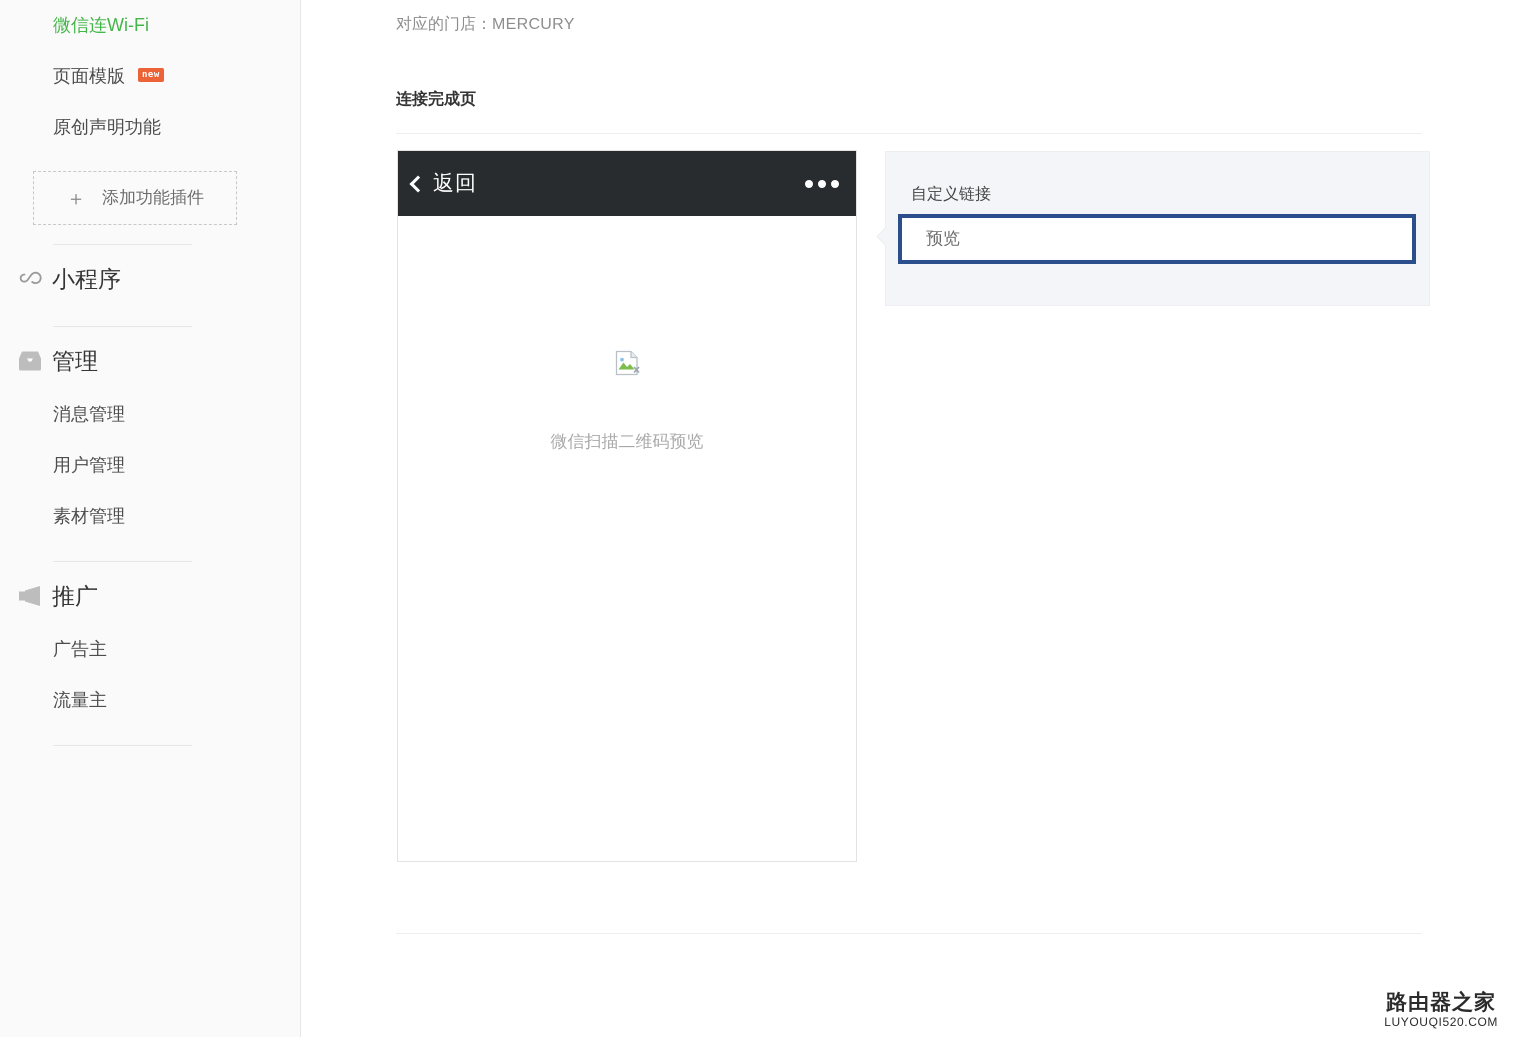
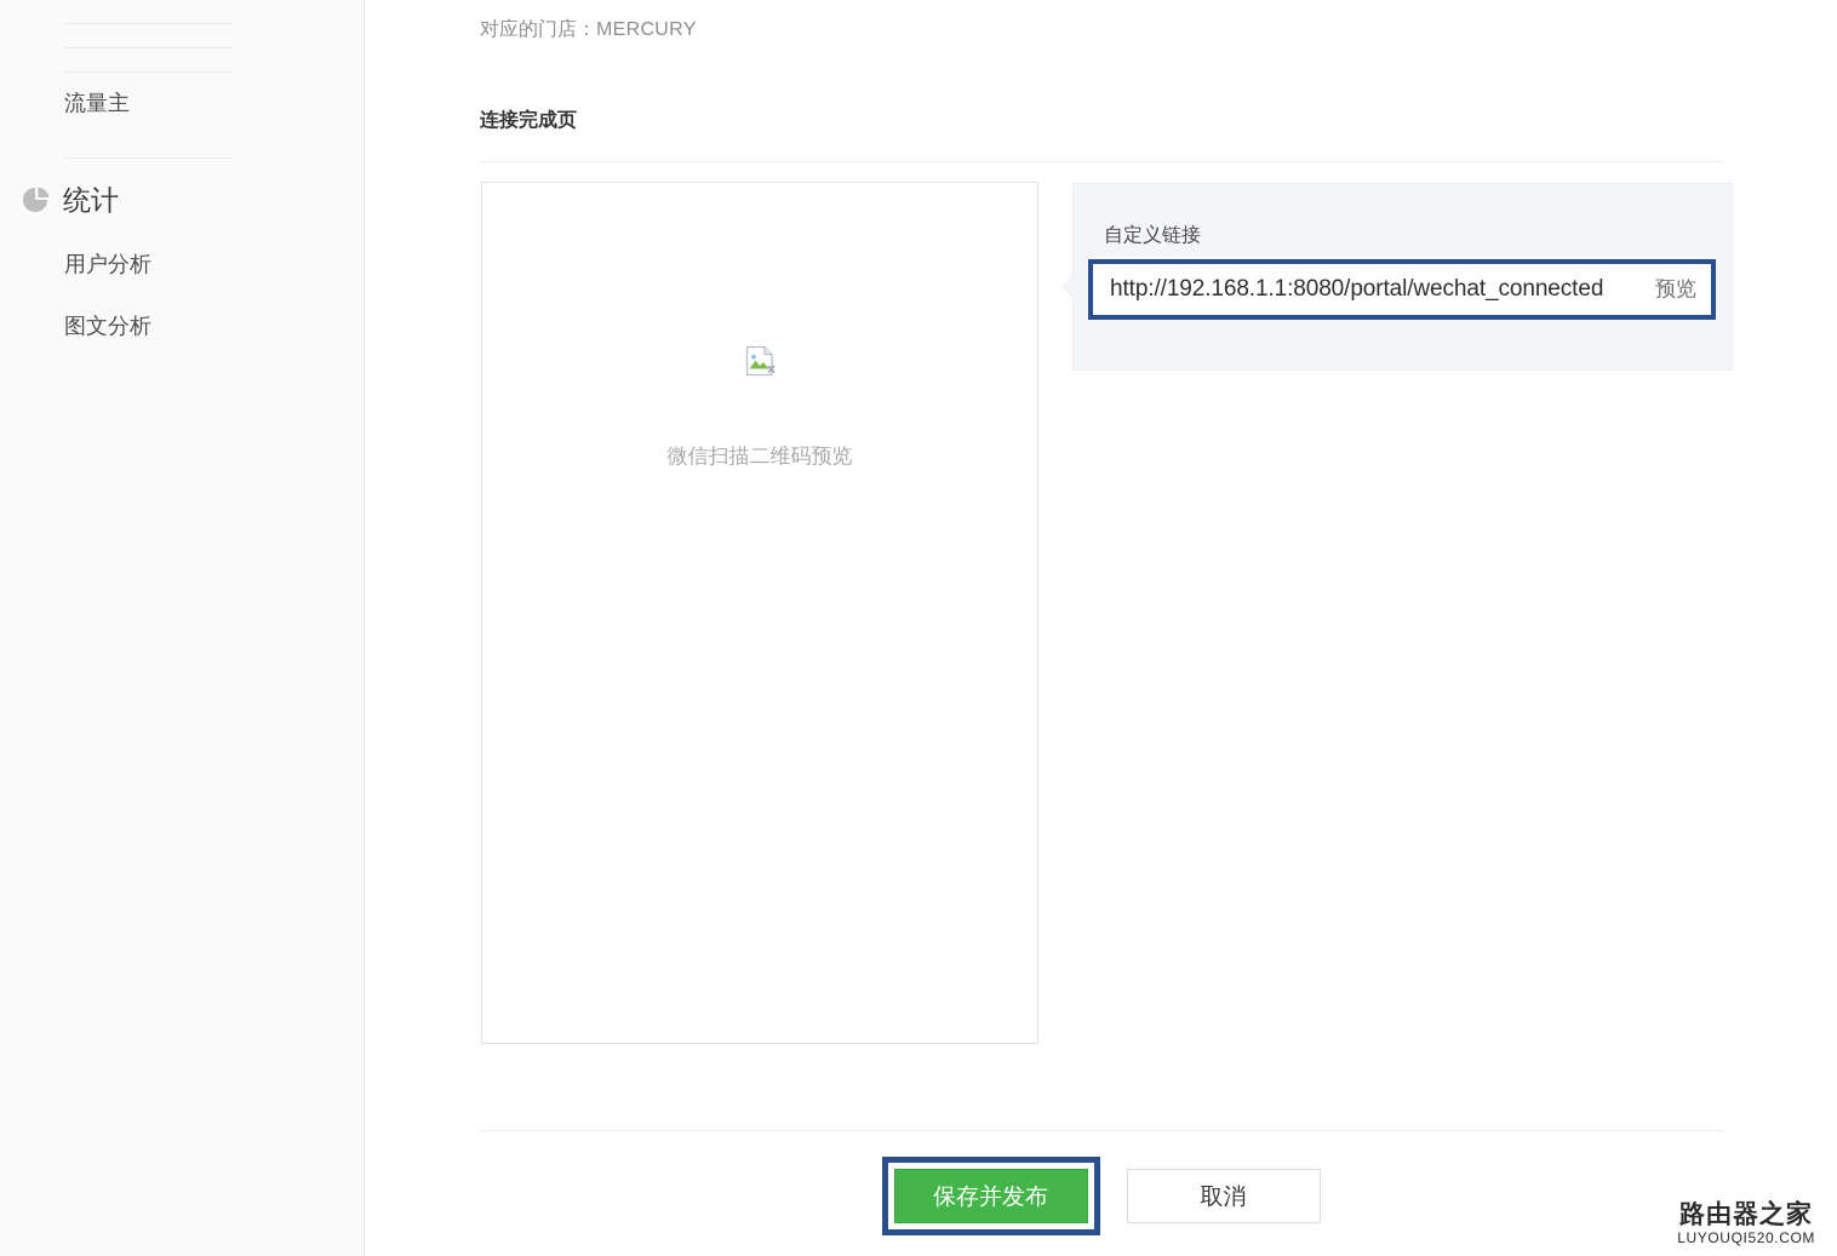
- 微信连Wi-Fi
- 页面模版 new
- 原创声明功能
- ＋
- 添加功能插件
- 小程序
- 管理
- 消息管理
- 用户管理
- 素材管理
- 推广
- 广告主
  流量主
+ 统计
+ 用户分析
+ 图文分析
  对应的门店：MERCURY
  连接完成页
- 返回
  微信扫描二维码预览
  自定义链接
+ http://192.168.1.1:8080/portal/wechat_connected
  预览
+ 保存并发布
+ 取消
  路由器之家
  LUYOUQI520.COM
